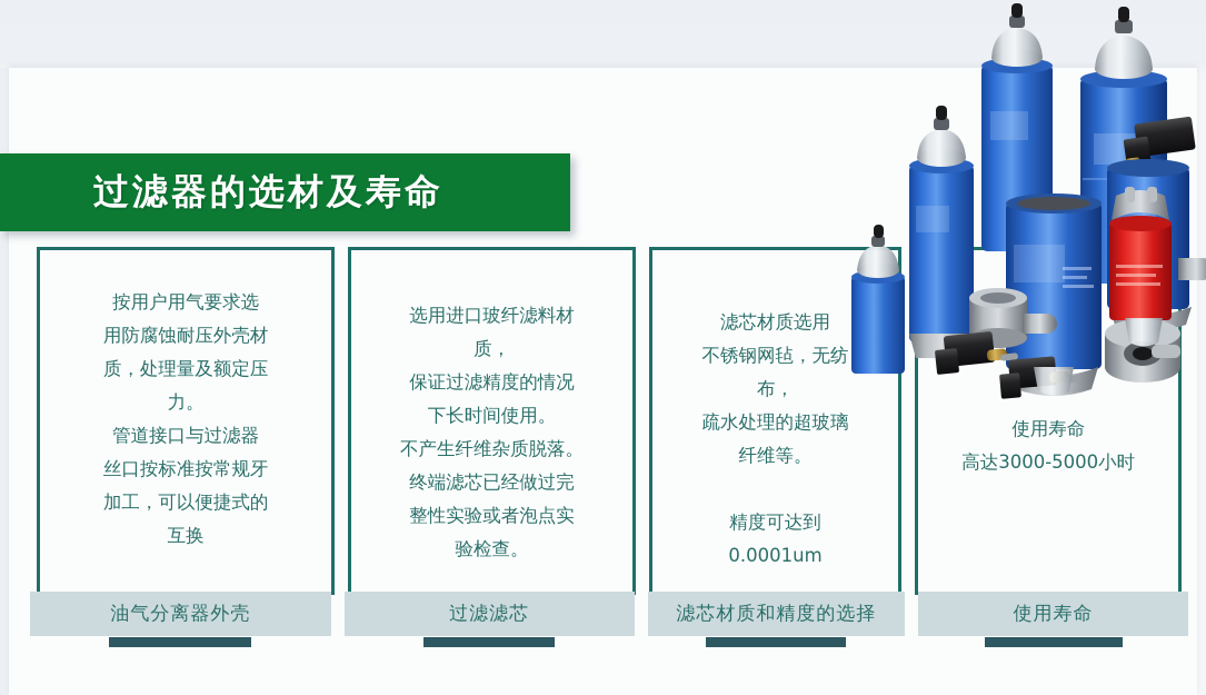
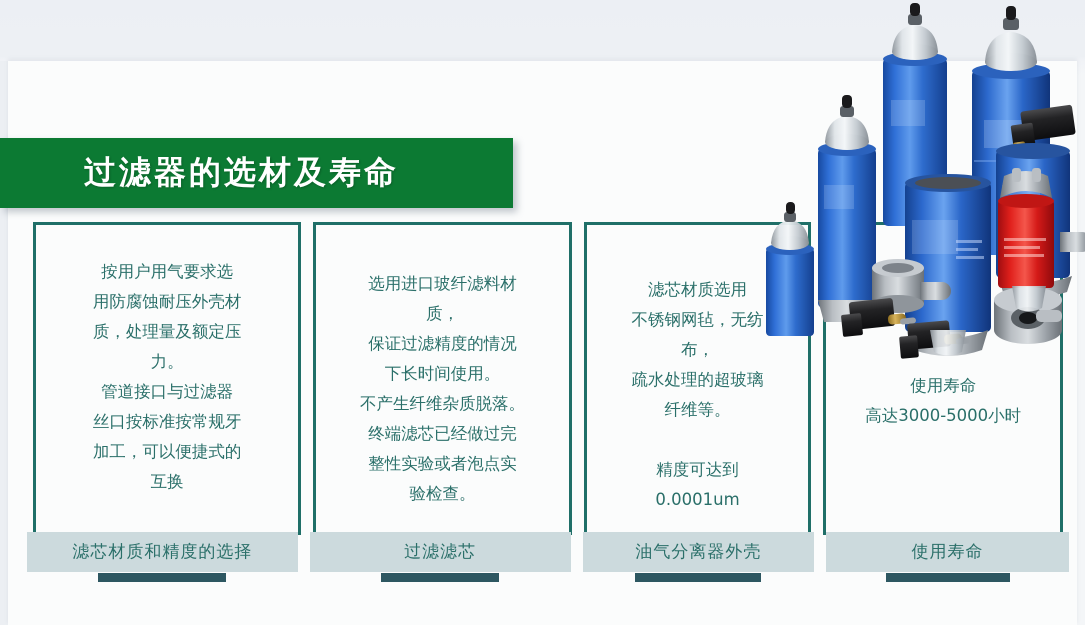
  过滤器的选材及寿命
  按用户用气要求选
  用防腐蚀耐压外壳材
  质，处理量及额定压
  力。
  管道接口与过滤器
  丝口按标准按常规牙
  加工，可以便捷式的
  互换
  选用进口玻纤滤料材
  质，
  保证过滤精度的情况
  下长时间使用。
  不产生纤维杂质脱落。
  终端滤芯已经做过完
  整性实验或者泡点实
  验检查。
  滤芯材质选用
  不锈钢网毡，无纺
  布，
  疏水处理的超玻璃
  纤维等。
  精度可达到
  0.0001um
  使用寿命
  高达3000-5000小时
- 油气分离器外壳
+ 滤芯材质和精度的选择
  过滤滤芯
- 滤芯材质和精度的选择
+ 油气分离器外壳
  使用寿命
